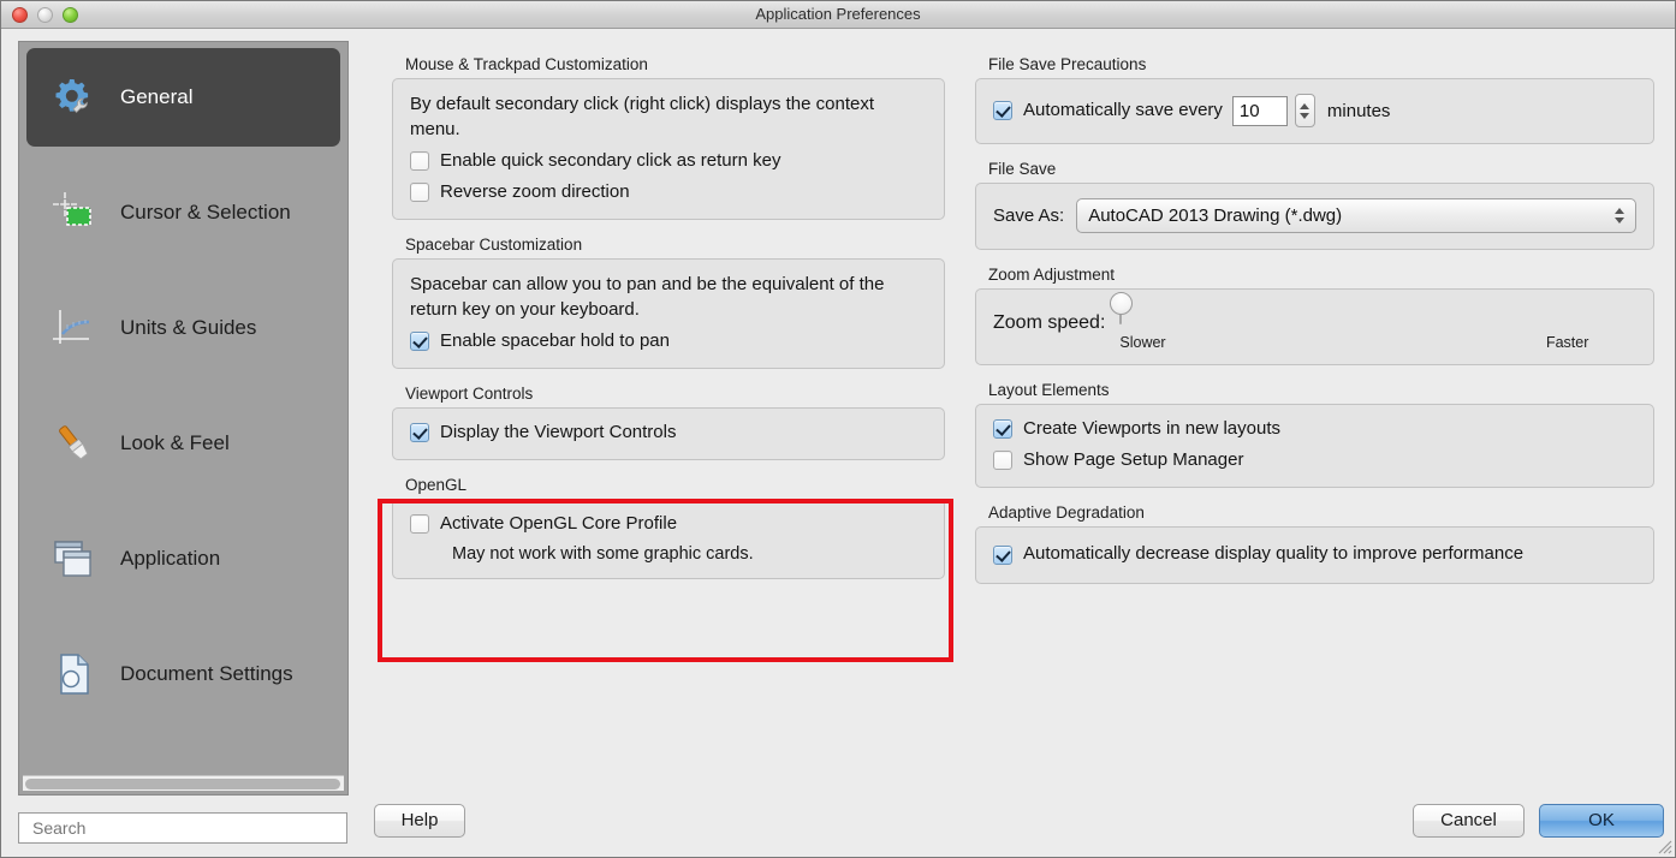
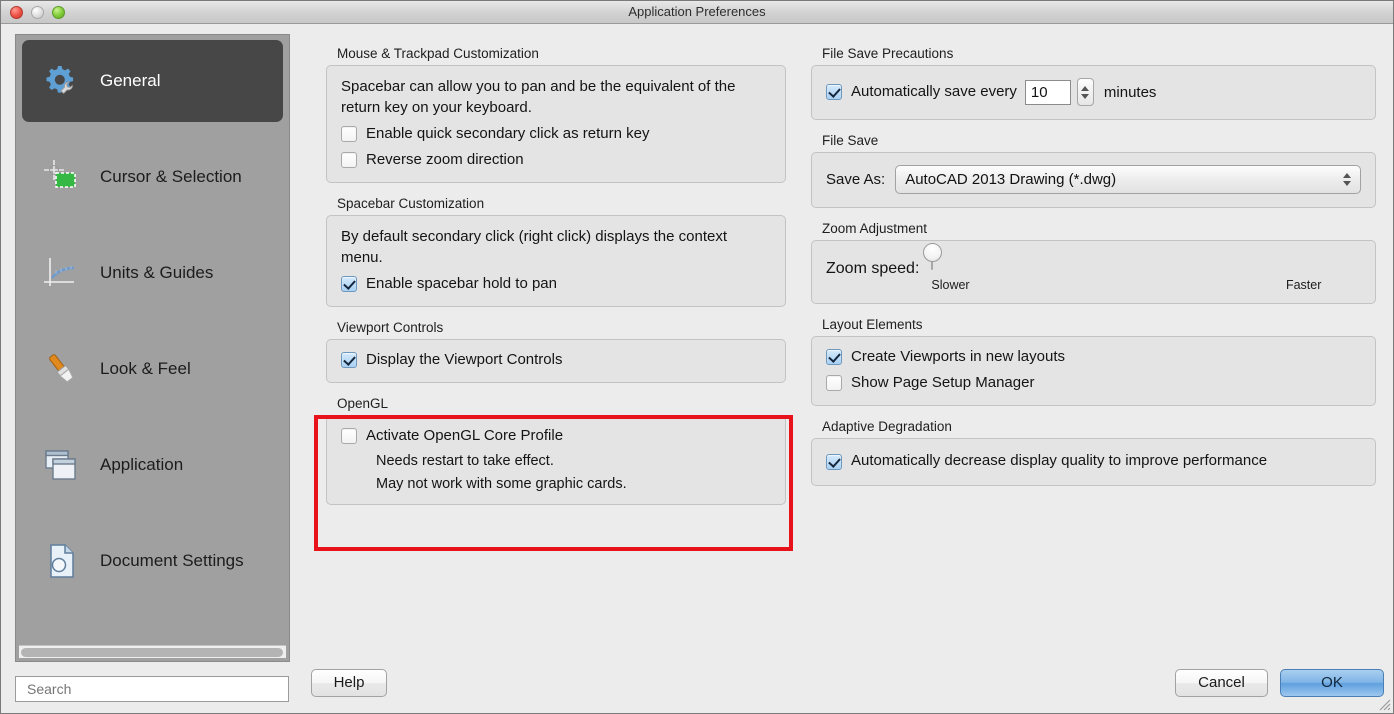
  Application Preferences
  General
  Cursor & Selection
  Units & Guides
  Look & Feel
  Application
  Document Settings
  Search
  Mouse & Trackpad Customization
- By default secondary click (right click) displays the context menu.
+ Spacebar can allow you to pan and be the equivalent of the return key on your keyboard.
  Enable quick secondary click as return key
  Reverse zoom direction
  Spacebar Customization
- Spacebar can allow you to pan and be the equivalent of the return key on your keyboard.
+ By default secondary click (right click) displays the context menu.
  Enable spacebar hold to pan
  Viewport Controls
  Display the Viewport Controls
  OpenGL
  Activate OpenGL Core Profile
+ Needs restart to take effect.
  May not work with some graphic cards.
  File Save Precautions
  Automatically save every
  10
  minutes
  File Save
  Save As:
  AutoCAD 2013 Drawing (*.dwg)
  Zoom Adjustment
  Zoom speed:
  Slower
  Faster
  Layout Elements
  Create Viewports in new layouts
  Show Page Setup Manager
  Adaptive Degradation
  Automatically decrease display quality to improve performance
  Help
  Cancel
  OK
